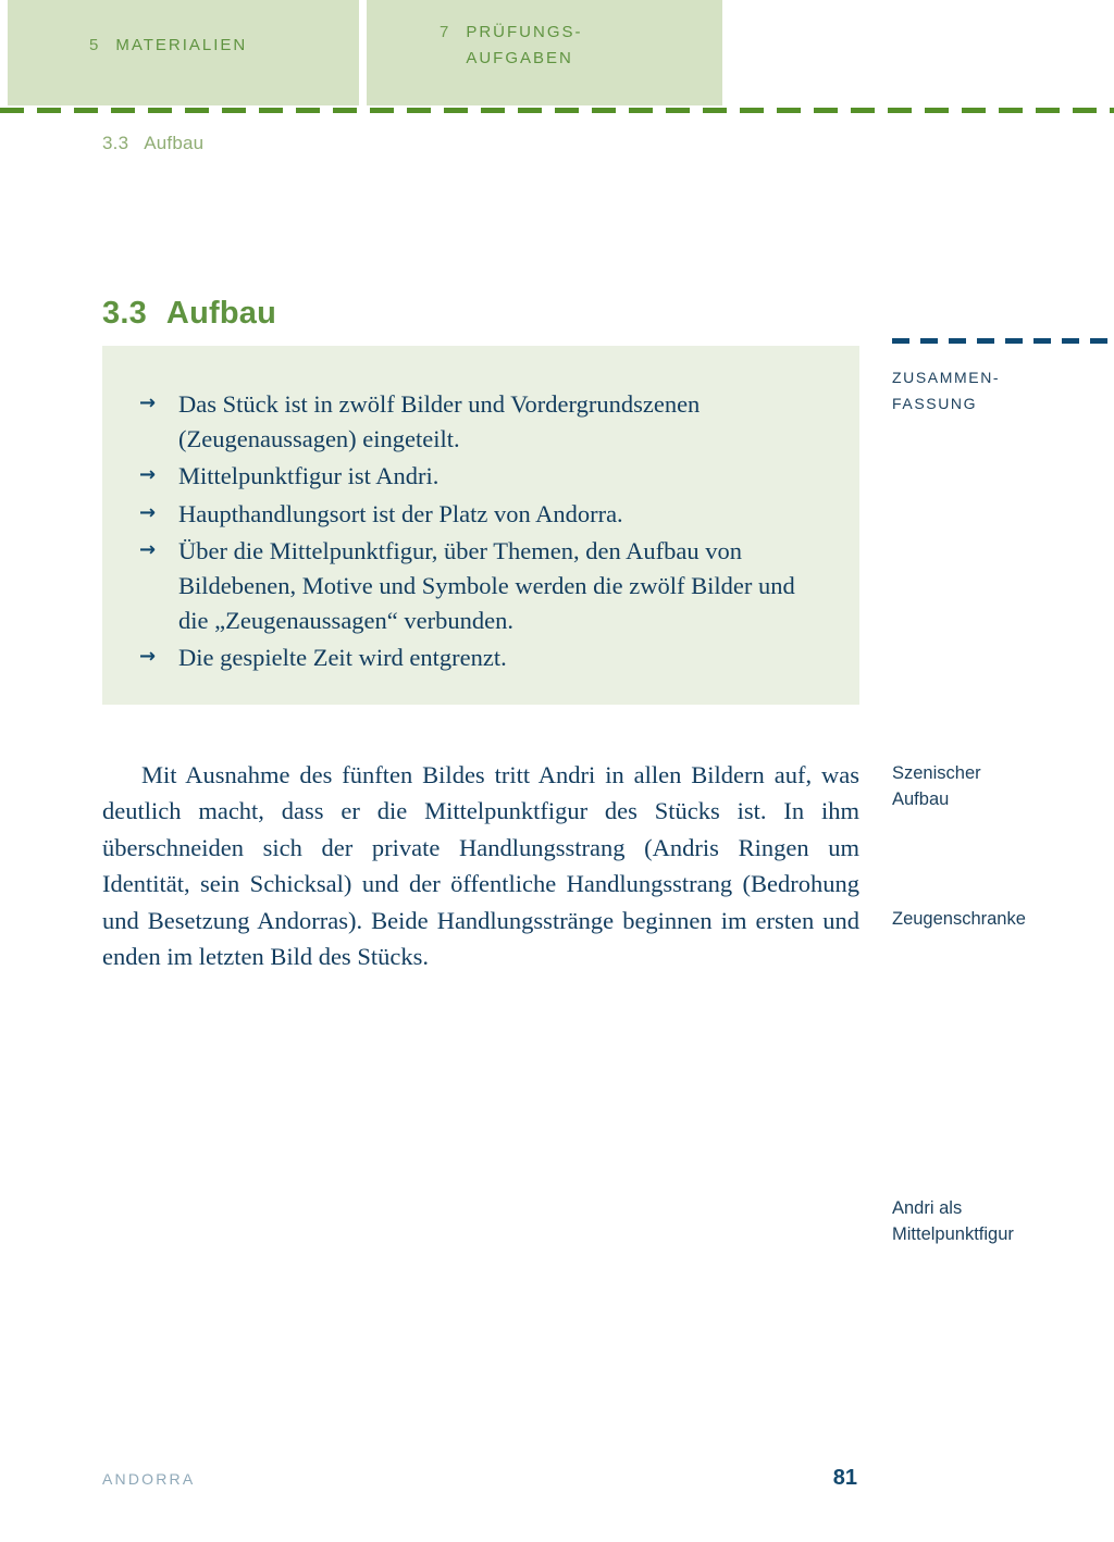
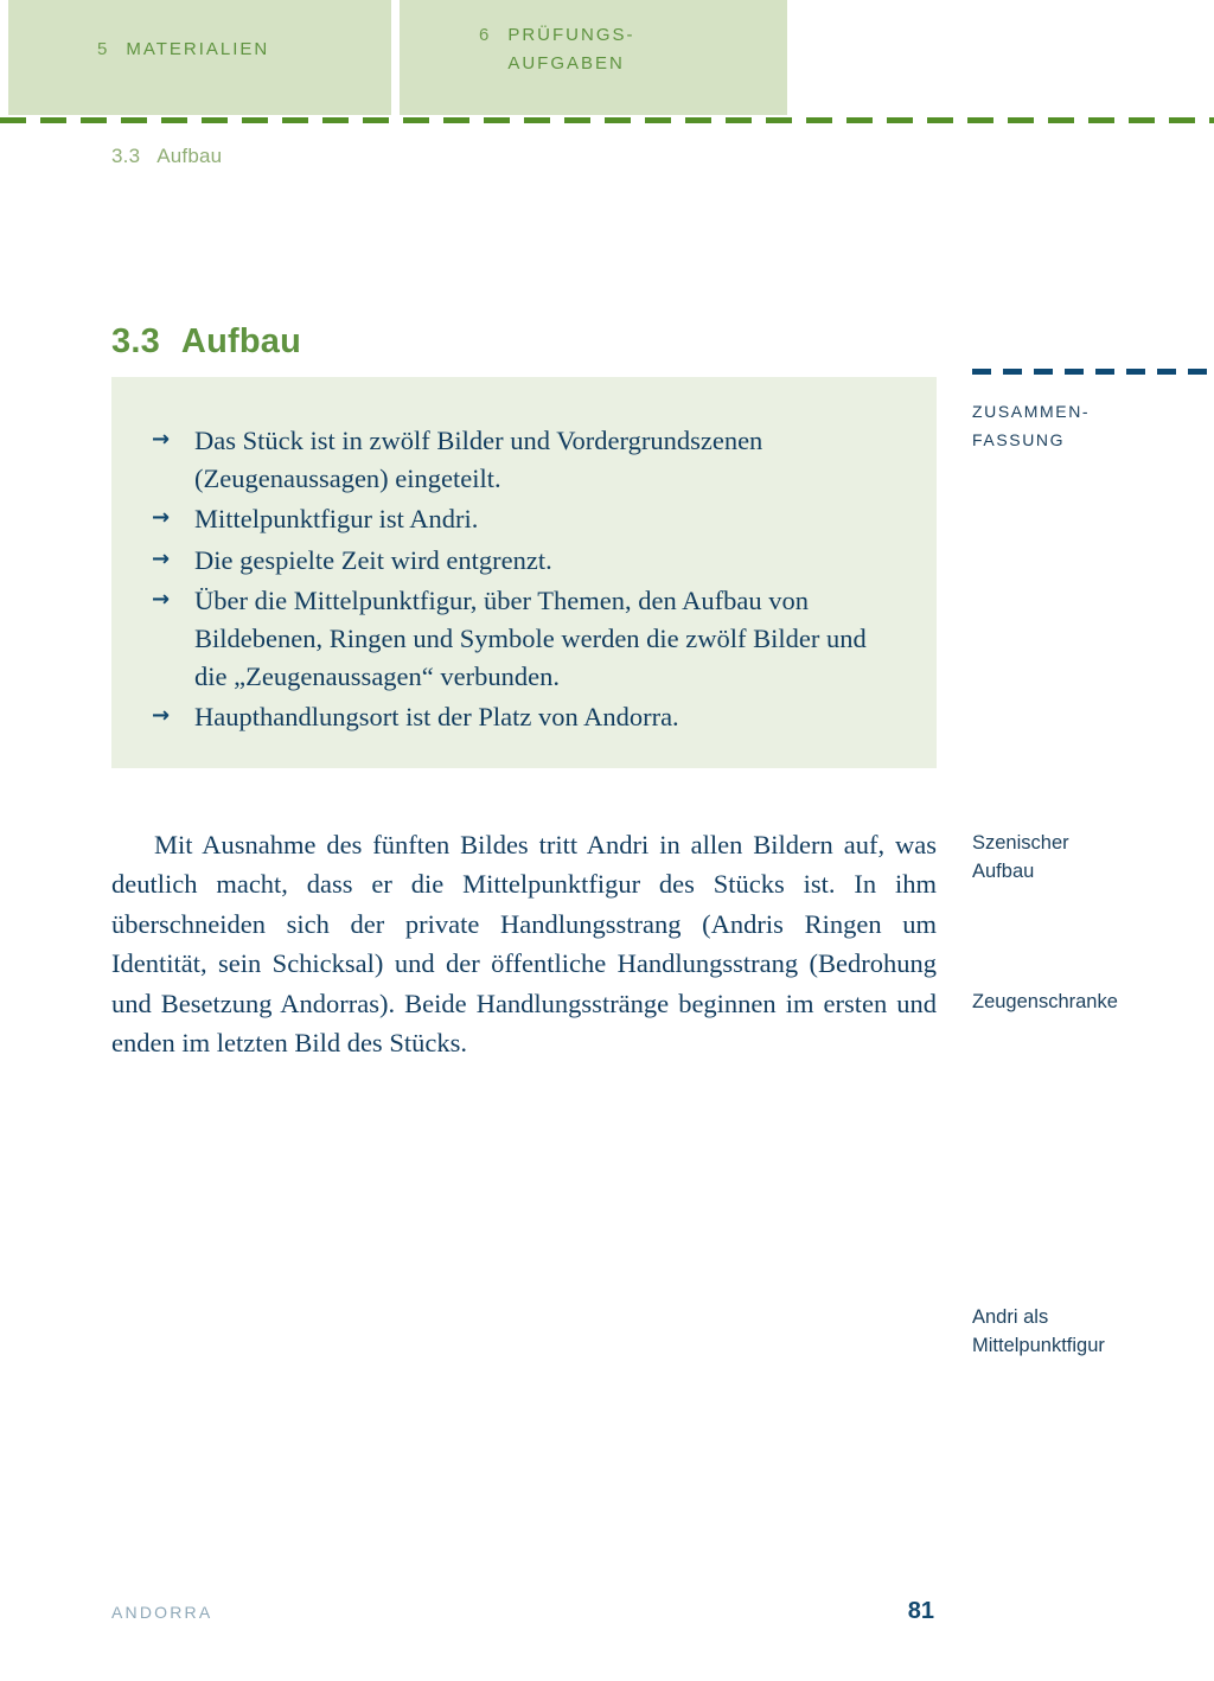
  5
  MATERIALIEN
- 7
+ 6
  PRÜFUNGS-
  AUFGABEN
  3.3 Aufbau
  3.3 Aufbau
  →
  Das Stück ist in zwölf Bilder und Vordergrundszenen (Zeugenaussagen) eingeteilt.
  →
  Mittelpunktfigur ist Andri.
  →
- Haupthandlungsort ist der Platz von Andorra.
+ Die gespielte Zeit wird entgrenzt.
  →
- Über die Mittelpunktfigur, über Themen, den Aufbau von Bildebenen, Motive und Symbole werden die zwölf Bilder und die „Zeugenaussagen“ verbunden.
+ Über die Mittelpunktfigur, über Themen, den Aufbau von Bildebenen, Ringen und Symbole werden die zwölf Bilder und die „Zeugenaussagen“ verbunden.
  →
- Die gespielte Zeit wird entgrenzt.
+ Haupthandlungsort ist der Platz von Andorra.
  ZUSAMMEN-
  FASSUNG
  Szenischer
  Aufbau
  Zeugenschranke
  Andri als
  Mittelpunktfigur
  Mit Ausnahme des fünften Bildes tritt Andri in allen Bildern auf, was deutlich macht, dass er die Mittelpunktfigur des Stücks ist. In ihm überschneiden sich der private Handlungsstrang (Andris Ringen um Identität, sein Schicksal) und der öffentliche Handlungsstrang (Bedrohung und Besetzung Andorras). Beide Handlungsstränge beginnen im ersten und enden im letzten Bild des Stücks.
  ANDORRA
  81
